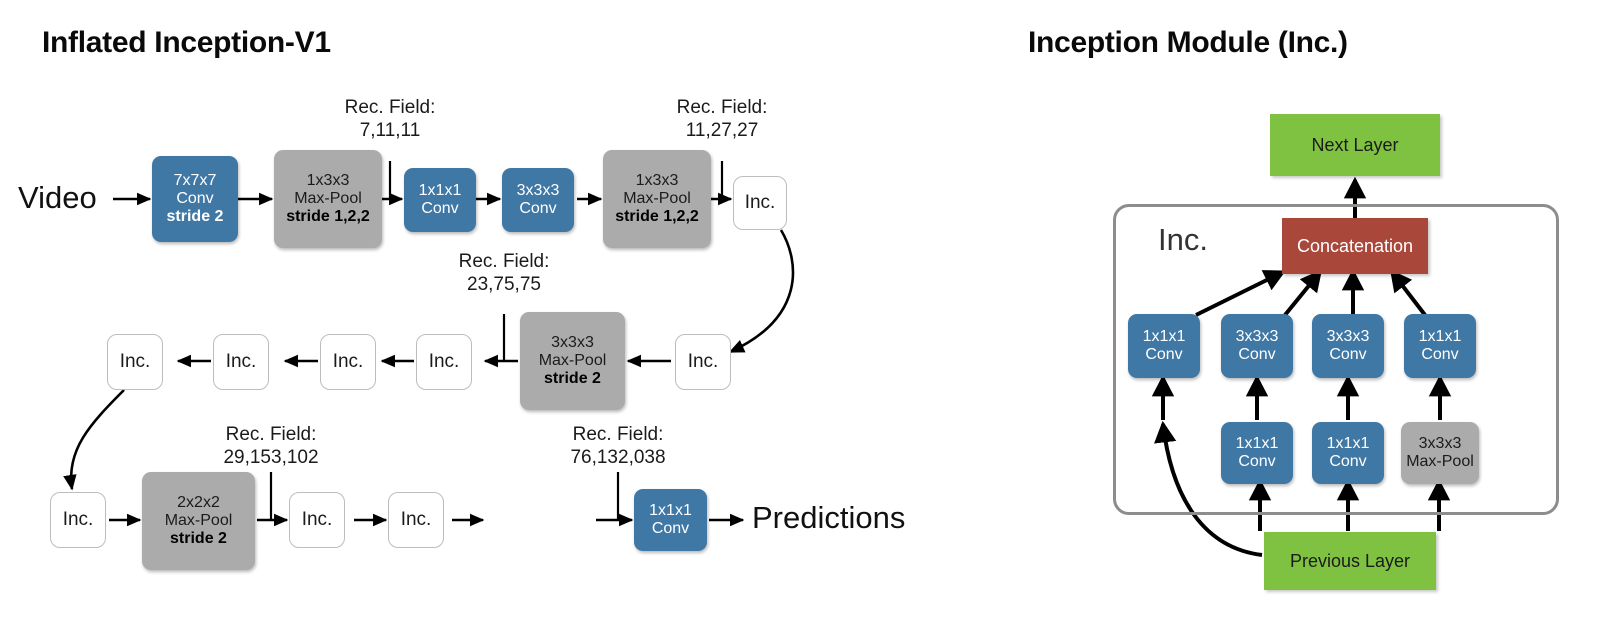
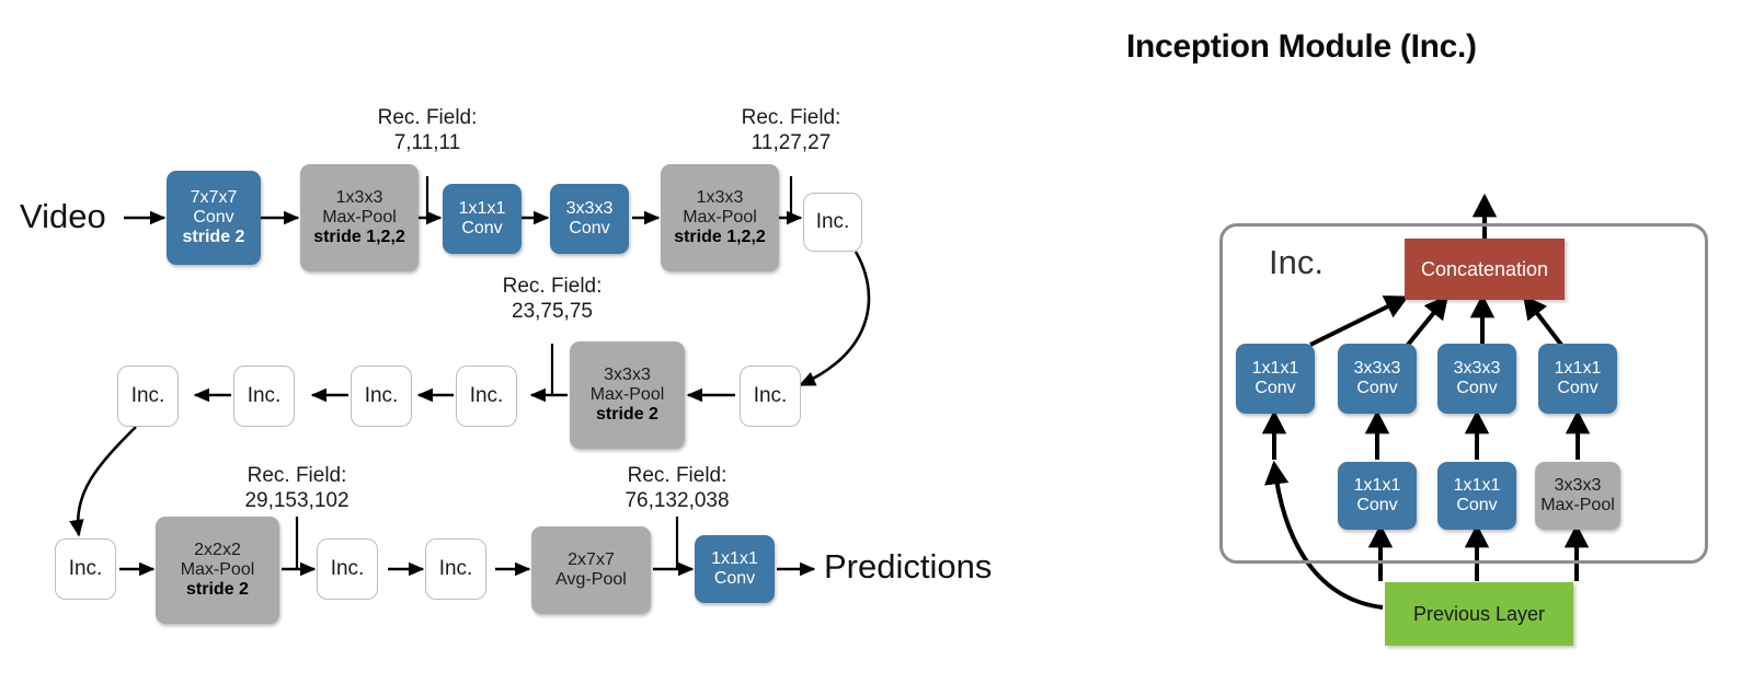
- Inflated Inception-V1
  Inception Module (Inc.)
  Video
  Predictions
  Rec. Field:
  7,11,11
  Rec. Field:
  11,27,27
  Rec. Field:
  23,75,75
  Rec. Field:
  29,153,102
  Rec. Field:
  76,132,038
  7x7x7
  Conv
  stride 2
  1x3x3
  Max-Pool
  stride 1,2,2
  1x1x1
  Conv
  3x3x3
  Conv
  1x3x3
  Max-Pool
  stride 1,2,2
  Inc.
  Inc.
  3x3x3
  Max-Pool
  stride 2
  Inc.
  Inc.
  Inc.
  Inc.
  Inc.
  2x2x2
  Max-Pool
  stride 2
  Inc.
  Inc.
+ 2x7x7
+ Avg-Pool
  1x1x1
  Conv
  Inc.
- Next Layer
  Concatenation
  Previous Layer
  1x1x1
  Conv
  3x3x3
  Conv
  3x3x3
  Conv
  1x1x1
  Conv
  1x1x1
  Conv
  1x1x1
  Conv
  3x3x3
  Max-Pool
